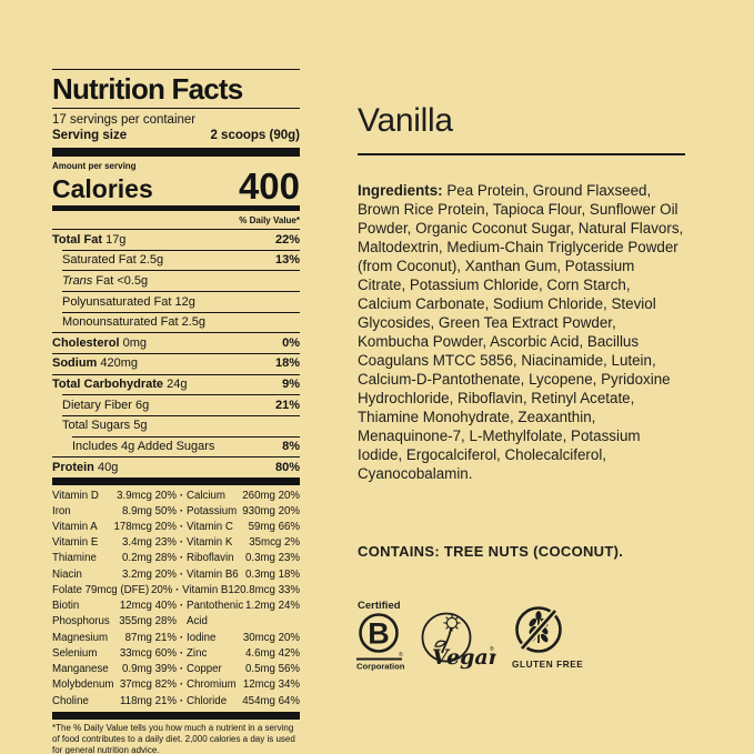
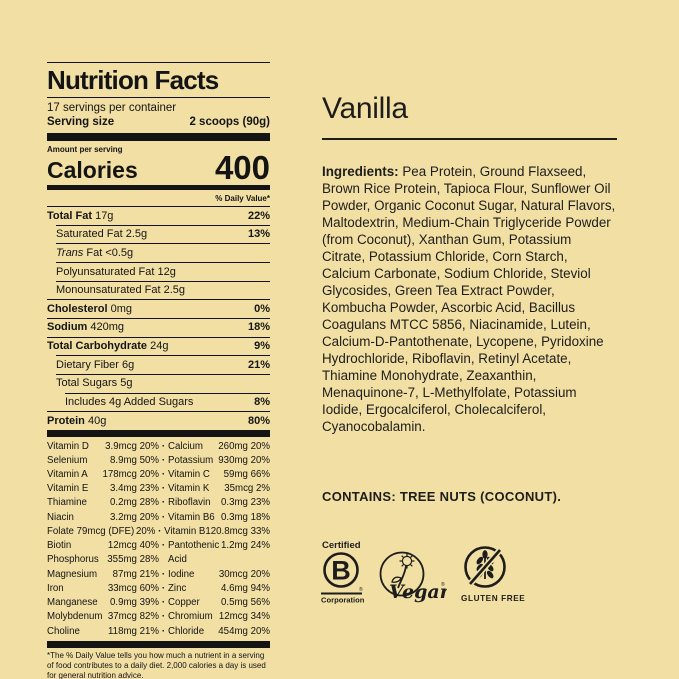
  Nutrition Facts
  17 servings per container
  Serving size
  2 scoops (90g)
  Amount per serving
  Calories
  400
  % Daily Value*
  Total Fat 17g
  22%
  Saturated Fat 2.5g
  13%
  Trans Fat <0.5g
  Polyunsaturated Fat 12g
  Monounsaturated Fat 2.5g
  Cholesterol 0mg
  0%
  Sodium 420mg
  18%
  Total Carbohydrate 24g
  9%
  Dietary Fiber 6g
  21%
  Total Sugars 5g
  Includes 4g Added Sugars
  8%
  Protein 40g
  80%
  Vitamin D
  3.9mcg 20%
  ·
  Calcium
  260mg 20%
- Iron
+ Selenium
  8.9mg 50%
  ·
  Potassium
  930mg 20%
  Vitamin A
  178mcg 20%
  ·
  Vitamin C
  59mg 66%
  Vitamin E
  3.4mg 23%
  ·
  Vitamin K
  35mcg 2%
  Thiamine
  0.2mg 28%
  ·
  Riboflavin
  0.3mg 23%
  Niacin
  3.2mg 20%
  ·
  Vitamin B6
  0.3mg 18%
  Folate 79mcg (DFE)
  20%
  ·
  Vitamin B12
  0.8mcg 33%
  Biotin
  12mcg 40%
  ·
  Pantothenic
  1.2mg 24%
  Phosphorus
  355mg 28%
  Acid
  Magnesium
  87mg 21%
  ·
  Iodine
  30mcg 20%
- Selenium
+ Iron
  33mcg 60%
  ·
  Zinc
- 4.6mg 42%
+ 4.6mg 94%
  Manganese
  0.9mg 39%
  ·
  Copper
  0.5mg 56%
  Molybdenum
  37mcg 82%
  ·
  Chromium
  12mcg 34%
  Choline
  118mg 21%
  ·
  Chloride
- 454mg 64%
+ 454mg 20%
  *The % Daily Value tells you how much a nutrient in a serving of food contributes to a daily diet. 2,000 calories a day is used for general nutrition advice.
  Vanilla
  Ingredients: Pea Protein, Ground Flaxseed, Brown Rice Protein, Tapioca Flour, Sunflower Oil Powder, Organic Coconut Sugar, Natural Flavors, Maltodextrin, Medium-Chain Triglyceride Powder (from Coconut), Xanthan Gum, Potassium Citrate, Potassium Chloride, Corn Starch, Calcium Carbonate, Sodium Chloride, Steviol Glycosides, Green Tea Extract Powder, Kombucha Powder, Ascorbic Acid, Bacillus Coagulans MTCC 5856, Niacinamide, Lutein, Calcium-D-Pantothenate, Lycopene, Pyridoxine Hydrochloride, Riboflavin, Retinyl Acetate, Thiamine Monohydrate, Zeaxanthin, Menaquinone-7, L-Methylfolate, Potassium Iodide, Ergocalciferol, Cholecalciferol, Cyanocobalamin.
  CONTAINS: TREE NUTS (COCONUT).
  Certified
  B
  Corporation
  Vegan
  GLUTEN FREE
